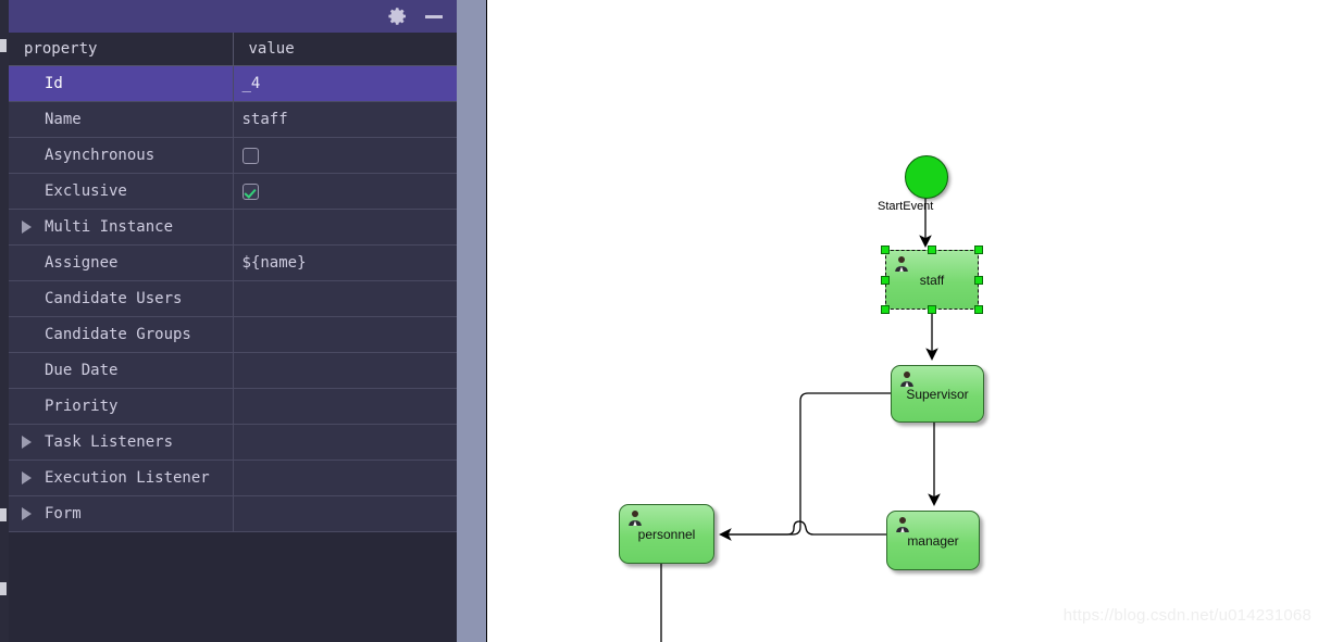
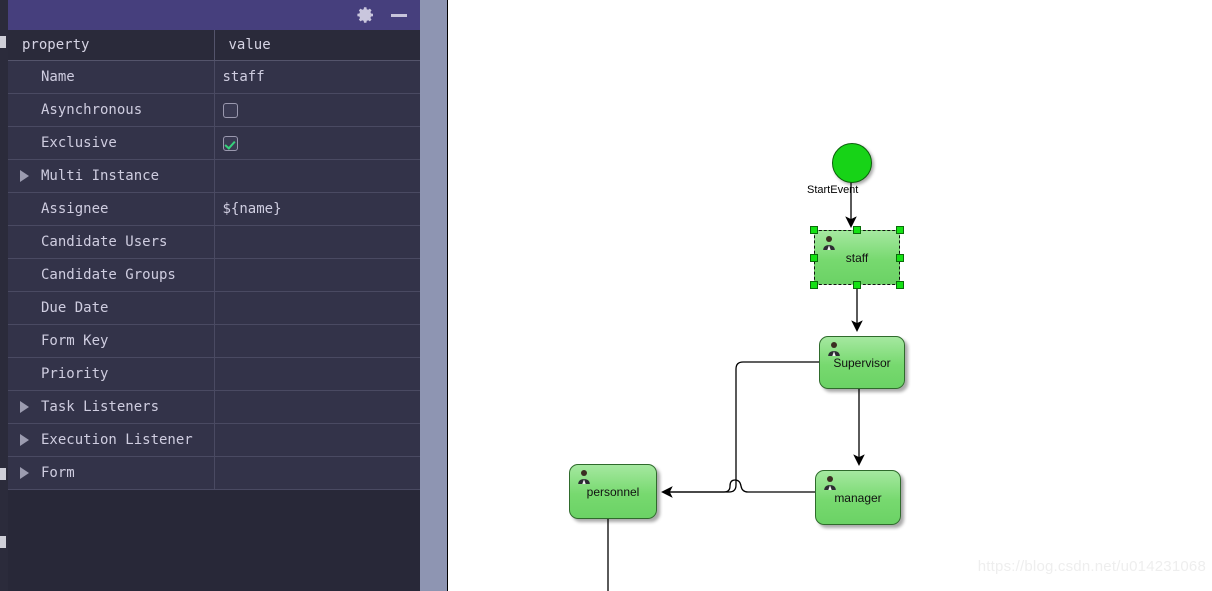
  property	value
- Id	_4
  Name	staff
  Asynchronous
  Exclusive
  Multi Instance
  Assignee	${name}
  Candidate Users
  Candidate Groups
  Due Date
+ Form Key
  Priority
  Task Listeners
  Execution Listener
  Form
  StartEvent
  staff
  Supervisor
  manager
  personnel
